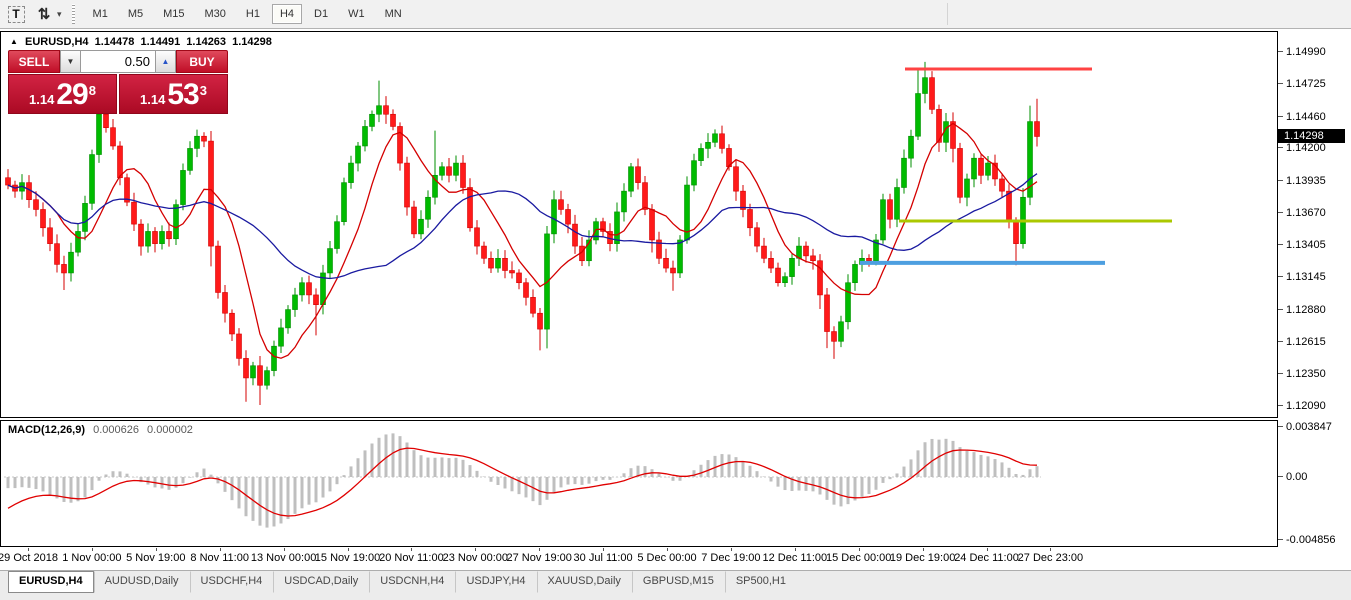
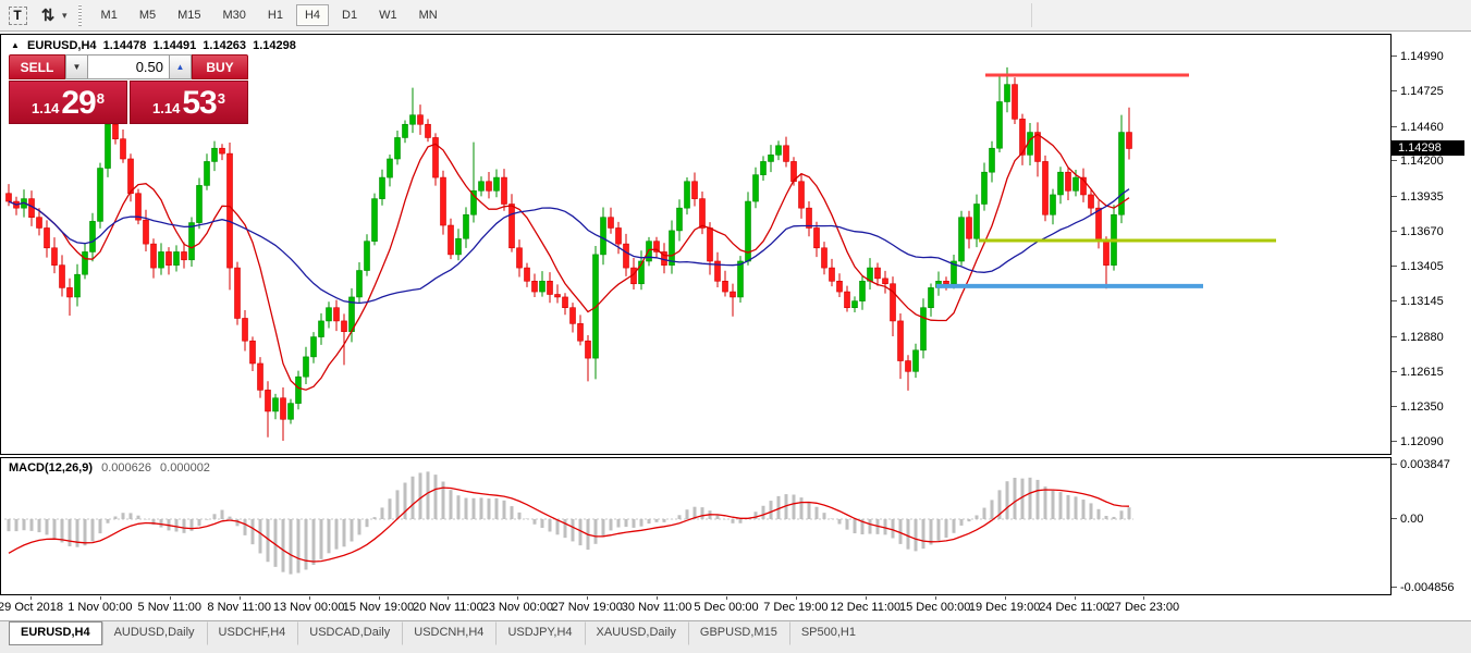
  T
  ⇅
  ▾
  M1
  M5
  M15
  M30
  H1
  H4
  D1
  W1
  MN
  ▲ EURUSD,H4 1.14478 1.14491 1.14263 1.14298
  SELL
  ▼
  0.50
  ▲
  BUY
  1.14
  29
  8
  1.14
  53
  3
  MACD(12,26,9) 0.000626 0.000002
  1.14990
  1.14725
  1.14460
  1.14200
  1.13935
  1.13670
  1.13405
  1.13145
  1.12880
  1.12615
  1.12350
  1.12090
  1.14298
  29 Oct 2018
  1 Nov 00:00
- 5 Nov 19:00
+ 5 Nov 11:00
  8 Nov 11:00
  13 Nov 00:00
  15 Nov 19:00
  20 Nov 11:00
  23 Nov 00:00
  27 Nov 19:00
- 30 Jul 11:00
+ 30 Nov 11:00
  5 Dec 00:00
  7 Dec 19:00
  12 Dec 11:00
  15 Dec 00:00
  19 Dec 19:00
  24 Dec 11:00
  27 Dec 23:00
  0.003847
  0.00
  -0.004856
  EURUSD,H4
  AUDUSD,Daily
  USDCHF,H4
  USDCAD,Daily
  USDCNH,H4
  USDJPY,H4
  XAUUSD,Daily
  GBPUSD,M15
  SP500,H1
